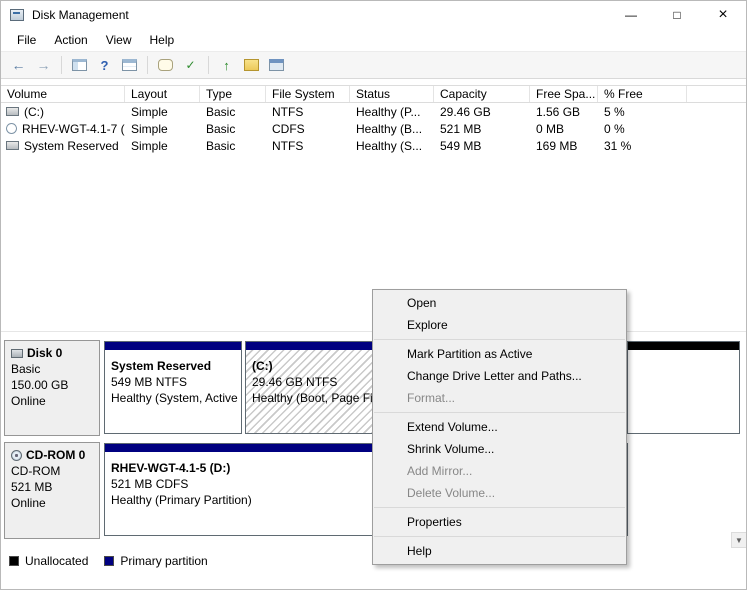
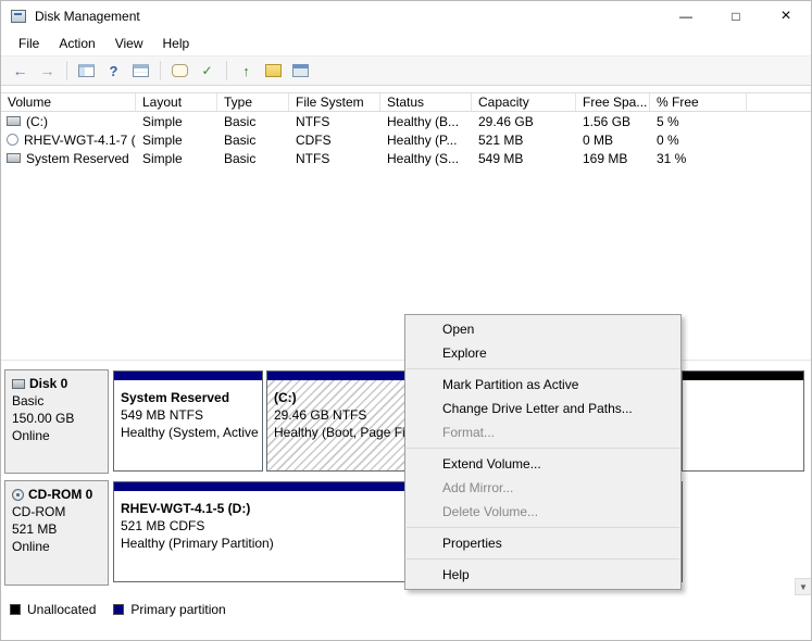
  Disk Management
  —
  □
  ×
  File
  Action
  View
  Help
  ←
  →
  ?
  ✓
  ↑
  Volume
  Layout
  Type
  File System
  Status
  Capacity
  Free Spa...
  % Free
  (C:)
  Simple
  Basic
  NTFS
- Healthy (P...
+ Healthy (B...
  29.46 GB
  1.56 GB
  5 %
  RHEV-WGT-4.1-7 (
  Simple
  Basic
  CDFS
- Healthy (B...
+ Healthy (P...
  521 MB
  0 MB
  0 %
  System Reserved
  Simple
  Basic
  NTFS
  Healthy (S...
  549 MB
  169 MB
  31 %
  Disk 0
  Basic
  150.00 GB
  Online
  System Reserved
  549 MB NTFS
  Healthy (System, Active
  (C:)
  29.46 GB NTFS
  Healthy (Boot, Page F
  CD-ROM 0
  CD-ROM
  521 MB
  Online
  RHEV-WGT-4.1-5 (D:)
  521 MB CDFS
  Healthy (Primary Partition)
  Unallocated
  Primary partition
  ▼
  Open
  Explore
  Mark Partition as Active
  Change Drive Letter and Paths...
  Format...
  Extend Volume...
- Shrink Volume...
  Add Mirror...
  Delete Volume...
  Properties
  Help
